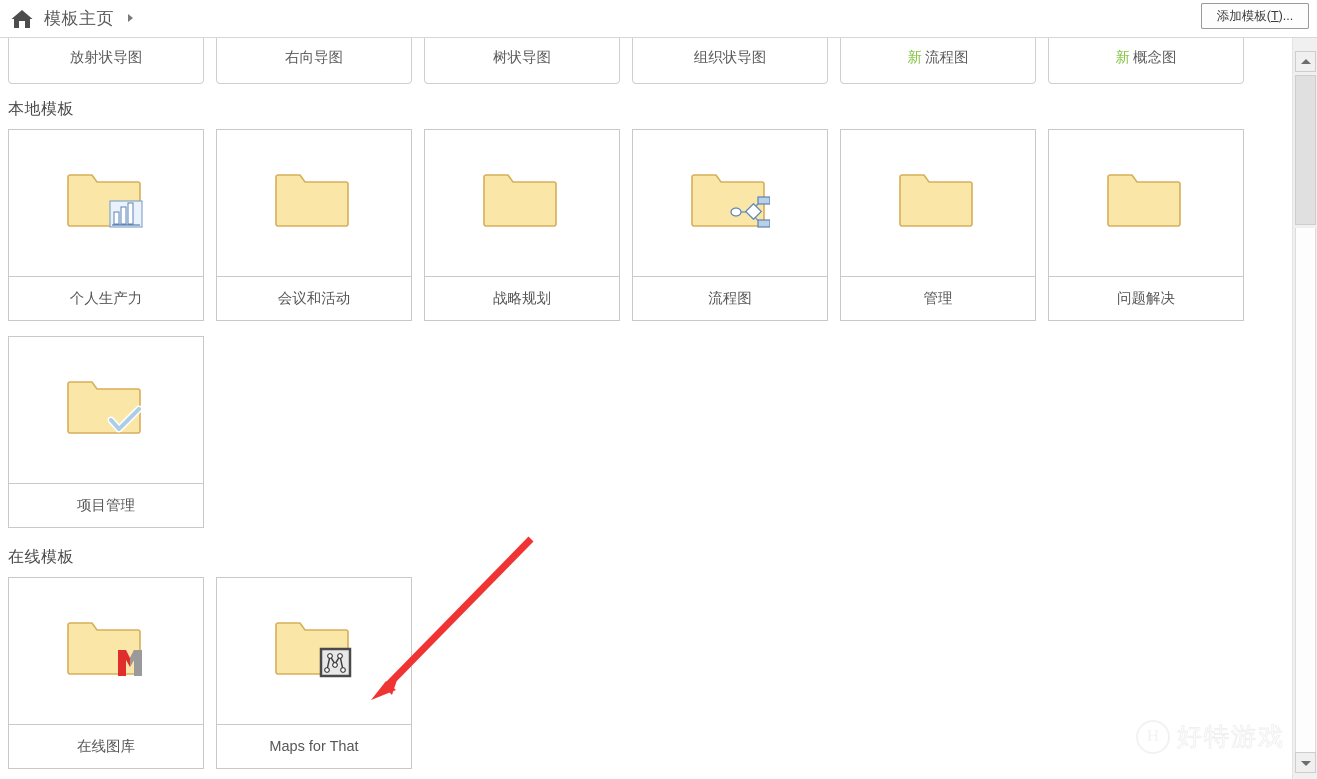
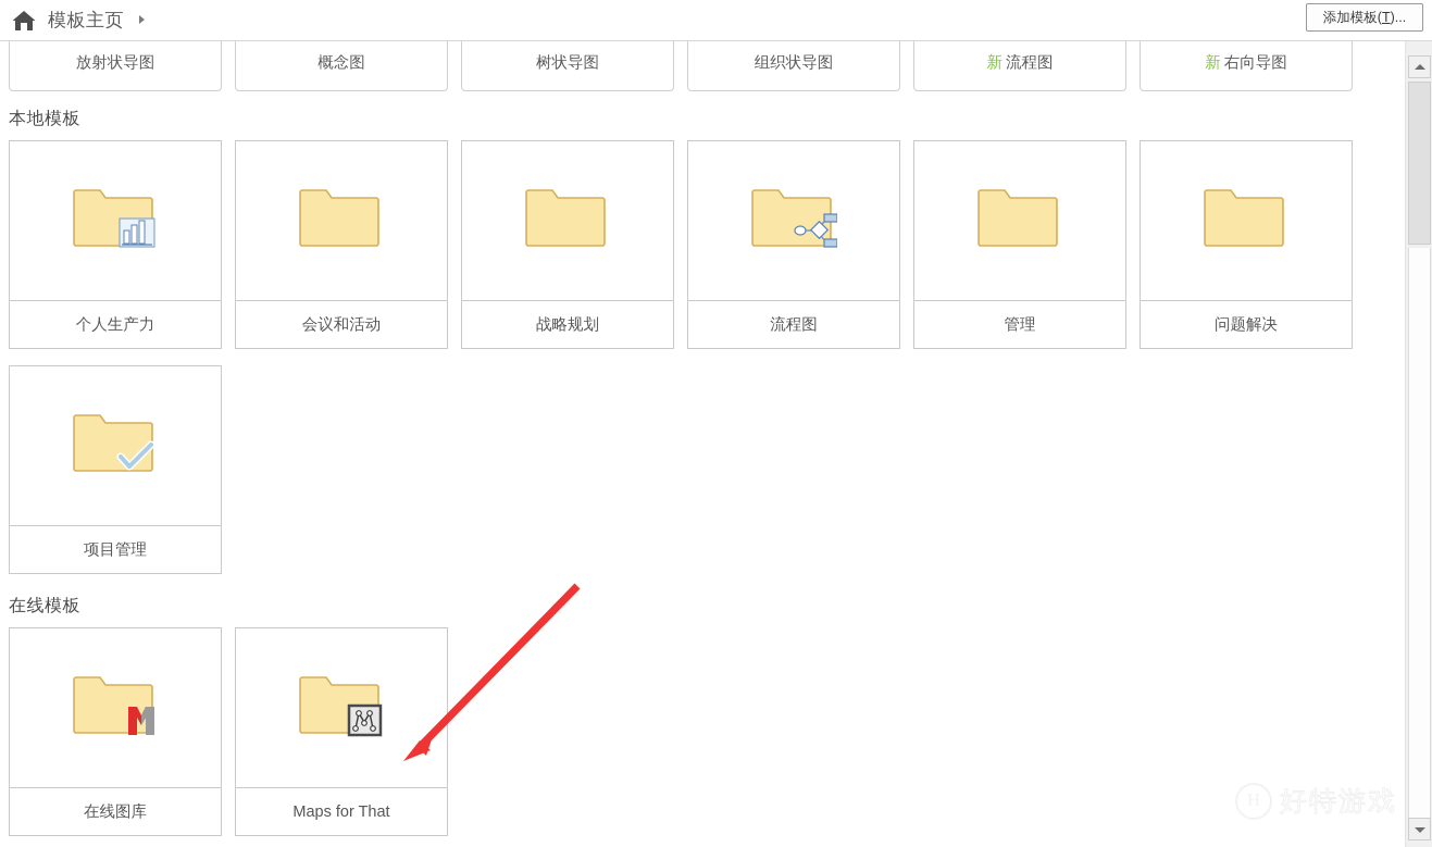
  模板主页
  添加模板(T)...
  放射状导图
- 右向导图
+ 概念图
  树状导图
  组织状导图
  新 流程图
- 新 概念图
+ 新 右向导图
  本地模板
  个人生产力
  会议和活动
  战略规划
  流程图
  管理
  问题解决
  项目管理
  在线模板
  在线图库
  Maps for That
